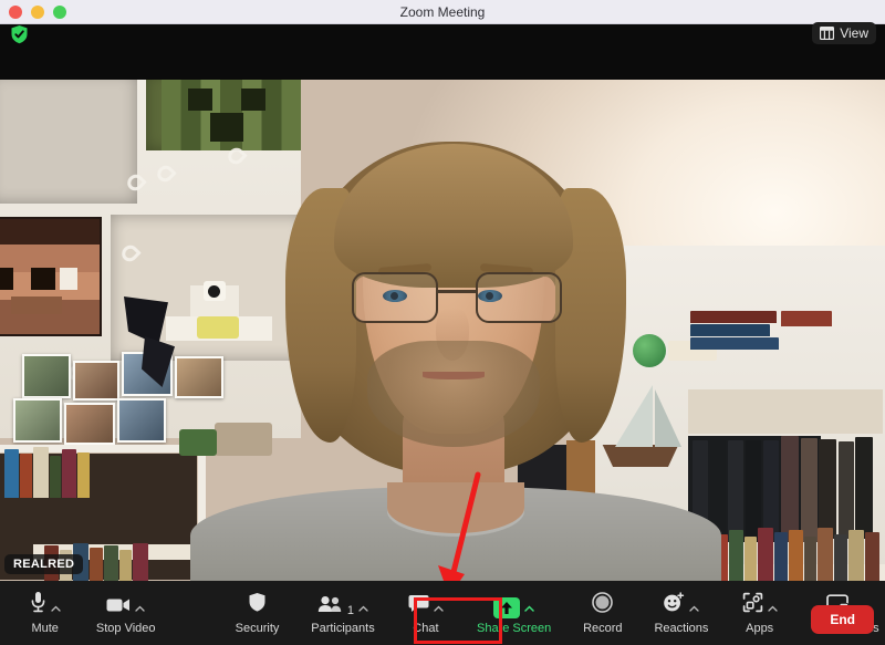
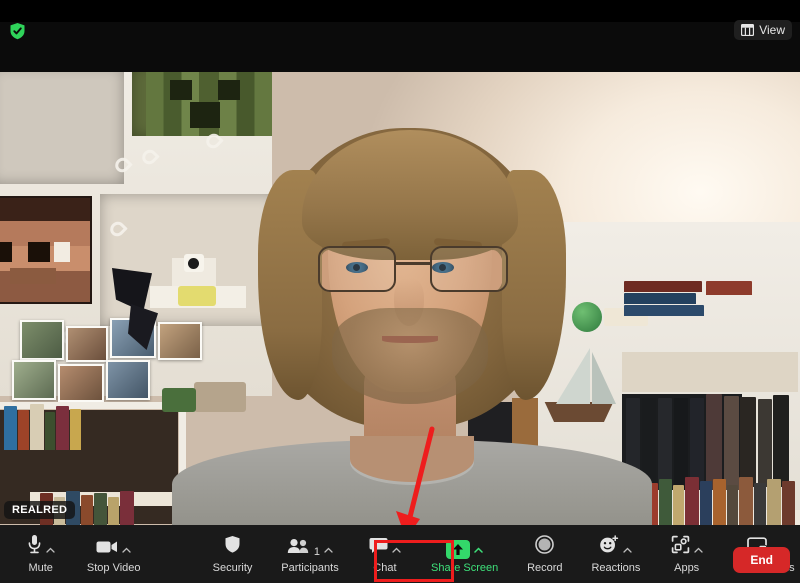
- Zoom Meeting
  View
  REALRED
  Mute
  Stop Video
  Security
  1
  Participants
  Chat
  Share Screen
  Record
  Reactions
  Apps
  End
